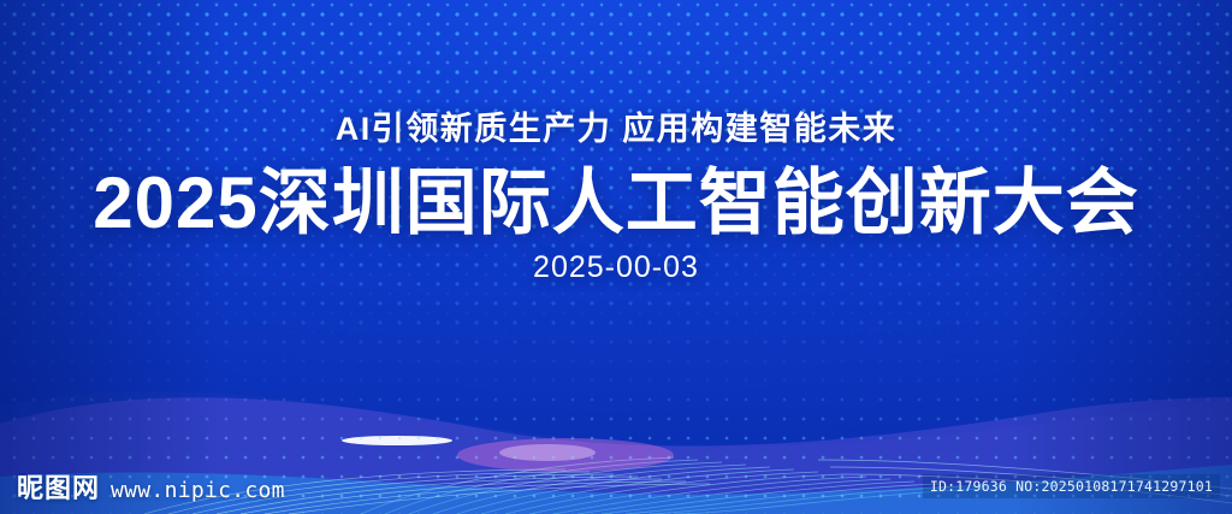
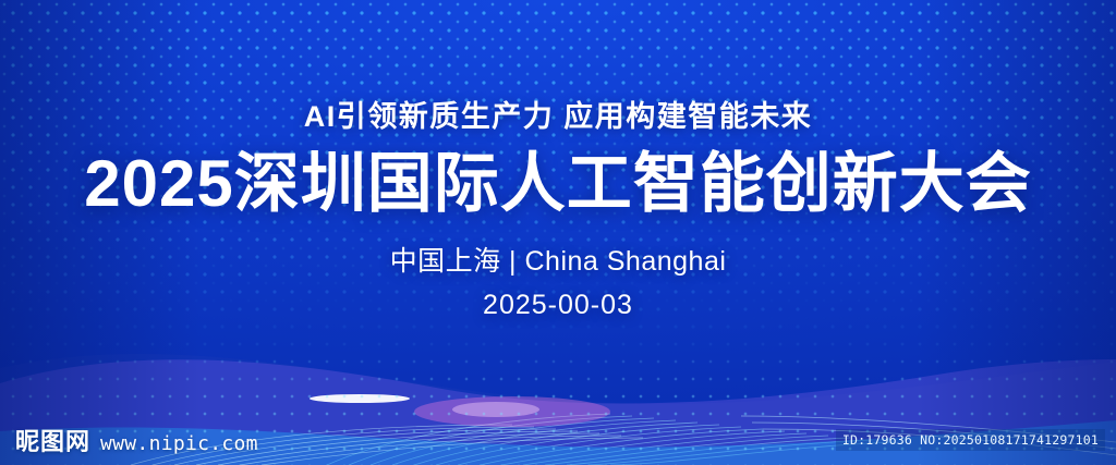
  AI引领新质生产力 应用构建智能未来
  2025深圳国际人工智能创新大会
+ 中国上海 | China Shanghai
  2025-00-03
  昵图网
  www.nipic.com
  ID:179636 NO:20250108171741297101
